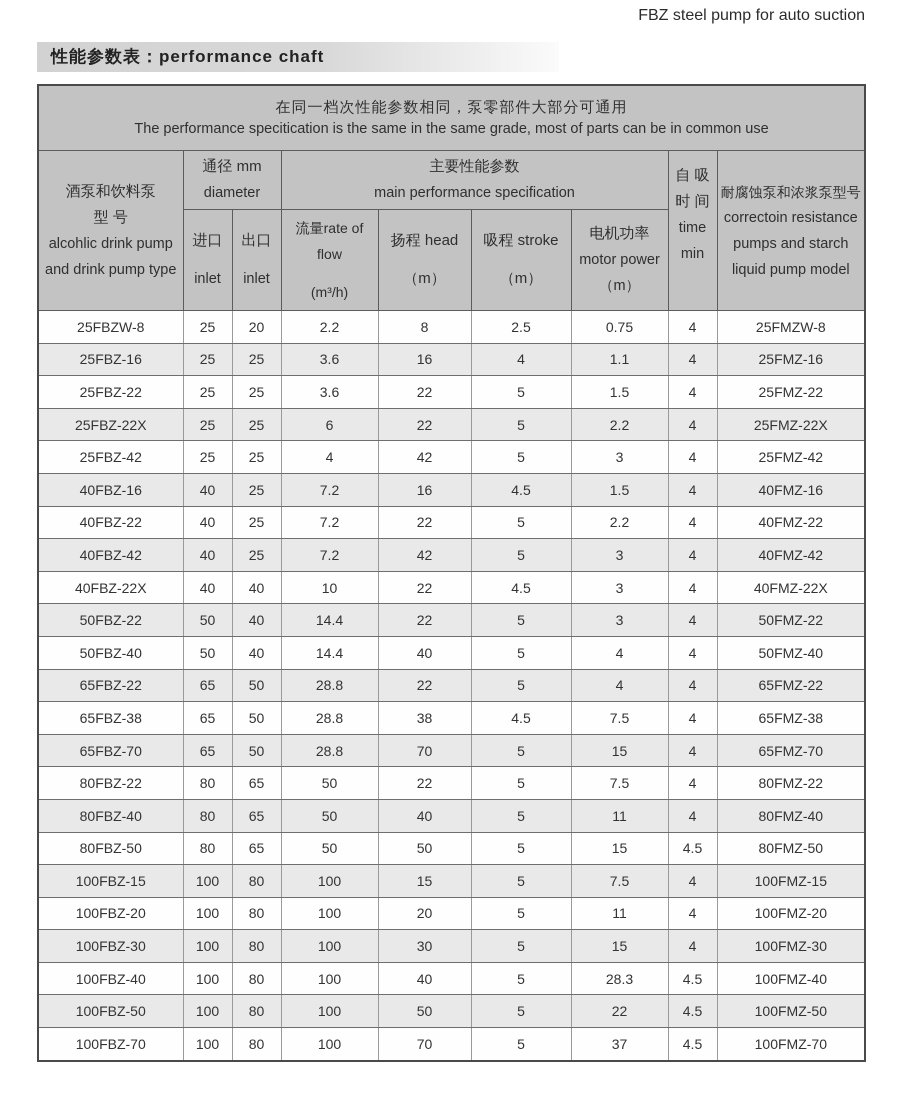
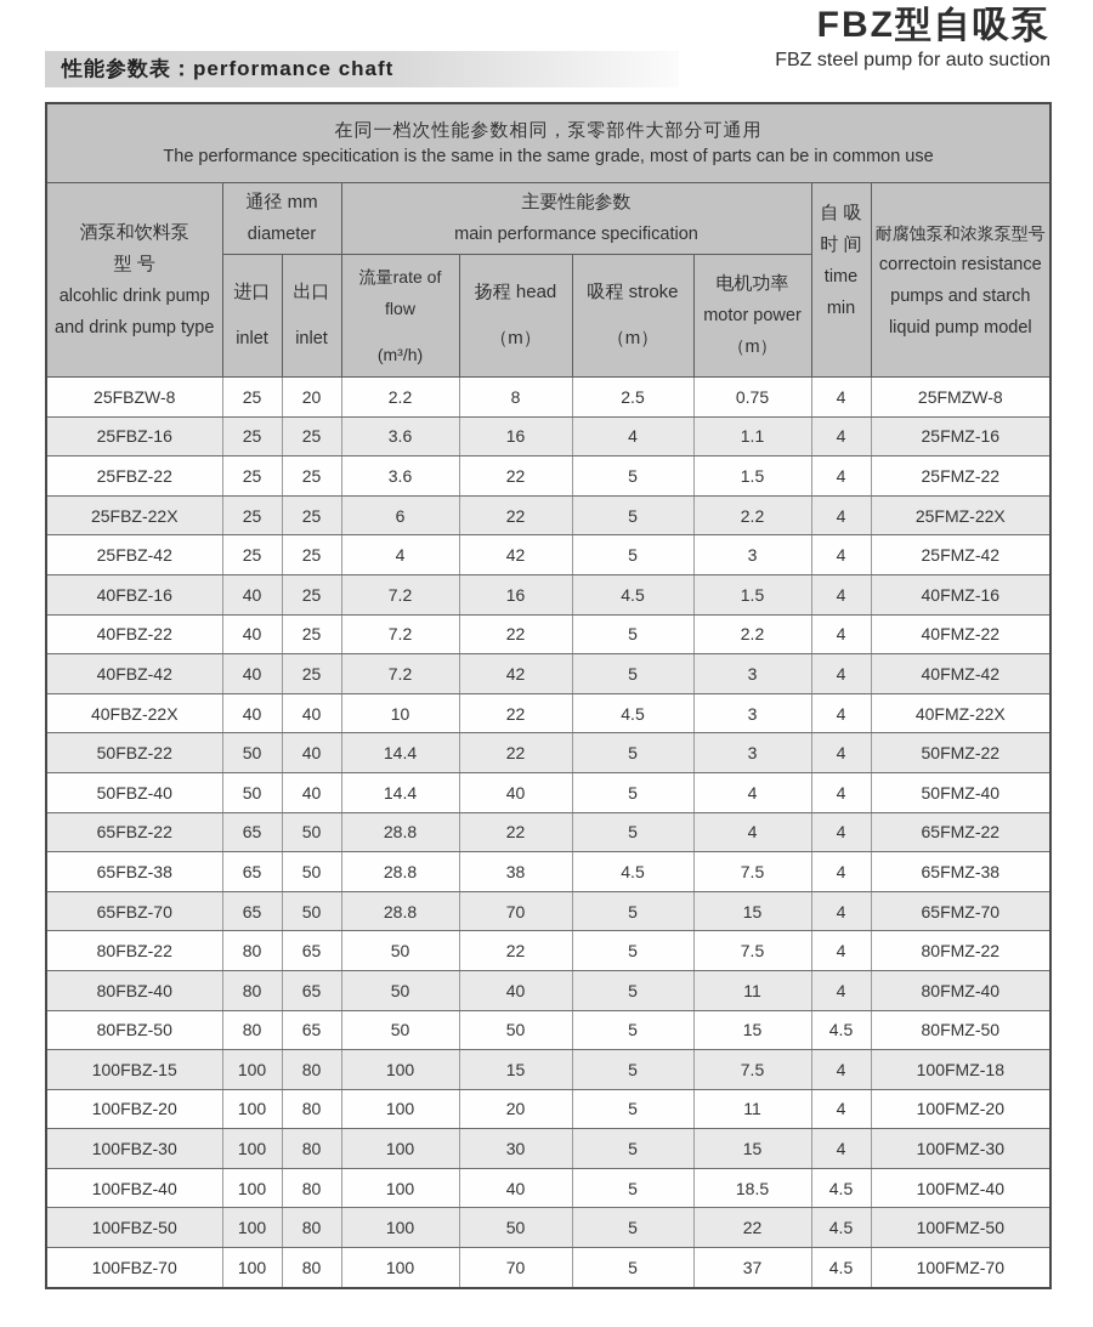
+ FBZ型自吸泵
  FBZ steel pump for auto suction
  性能参数表：performance chaft
  在同一档次性能参数相同，泵零部件大部分可通用 The performance specitication is the same in the same grade, most of parts can be in common use
  酒泵和饮料泵 型 号 alcohlic drink pump and drink pump type	通径 mm diameter	主要性能参数 main performance specification	自 吸 时 间 time min	耐腐蚀泵和浓浆泵型号 correctoin resistance pumps and starch liquid pump model
  进口 inlet	出口 inlet	流量rate of flow (m³/h)	扬程 head （m）	吸程 stroke （m）	电机功率 motor power （m）
  25FBZW-8	25	20	2.2	8	2.5	0.75	4	25FMZW-8
  25FBZ-16	25	25	3.6	16	4	1.1	4	25FMZ-16
  25FBZ-22	25	25	3.6	22	5	1.5	4	25FMZ-22
  25FBZ-22X	25	25	6	22	5	2.2	4	25FMZ-22X
  25FBZ-42	25	25	4	42	5	3	4	25FMZ-42
  40FBZ-16	40	25	7.2	16	4.5	1.5	4	40FMZ-16
  40FBZ-22	40	25	7.2	22	5	2.2	4	40FMZ-22
  40FBZ-42	40	25	7.2	42	5	3	4	40FMZ-42
  40FBZ-22X	40	40	10	22	4.5	3	4	40FMZ-22X
  50FBZ-22	50	40	14.4	22	5	3	4	50FMZ-22
  50FBZ-40	50	40	14.4	40	5	4	4	50FMZ-40
  65FBZ-22	65	50	28.8	22	5	4	4	65FMZ-22
  65FBZ-38	65	50	28.8	38	4.5	7.5	4	65FMZ-38
  65FBZ-70	65	50	28.8	70	5	15	4	65FMZ-70
  80FBZ-22	80	65	50	22	5	7.5	4	80FMZ-22
  80FBZ-40	80	65	50	40	5	11	4	80FMZ-40
  80FBZ-50	80	65	50	50	5	15	4.5	80FMZ-50
- 100FBZ-15	100	80	100	15	5	7.5	4	100FMZ-15
+ 100FBZ-15	100	80	100	15	5	7.5	4	100FMZ-18
  100FBZ-20	100	80	100	20	5	11	4	100FMZ-20
  100FBZ-30	100	80	100	30	5	15	4	100FMZ-30
- 100FBZ-40	100	80	100	40	5	28.3	4.5	100FMZ-40
+ 100FBZ-40	100	80	100	40	5	18.5	4.5	100FMZ-40
  100FBZ-50	100	80	100	50	5	22	4.5	100FMZ-50
  100FBZ-70	100	80	100	70	5	37	4.5	100FMZ-70
